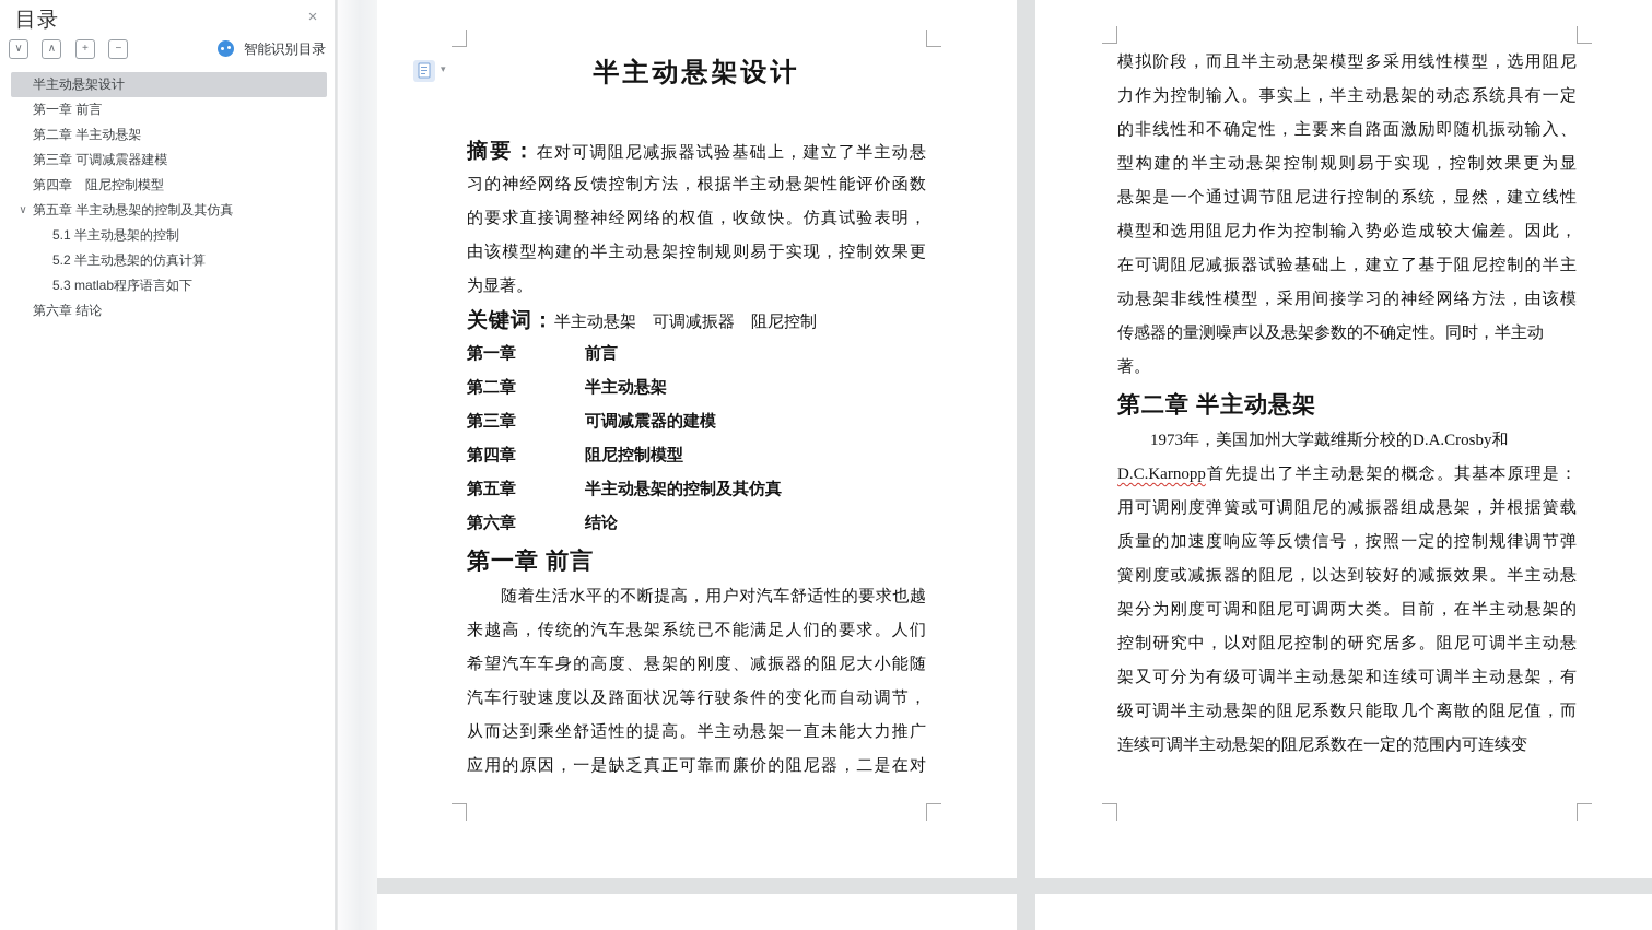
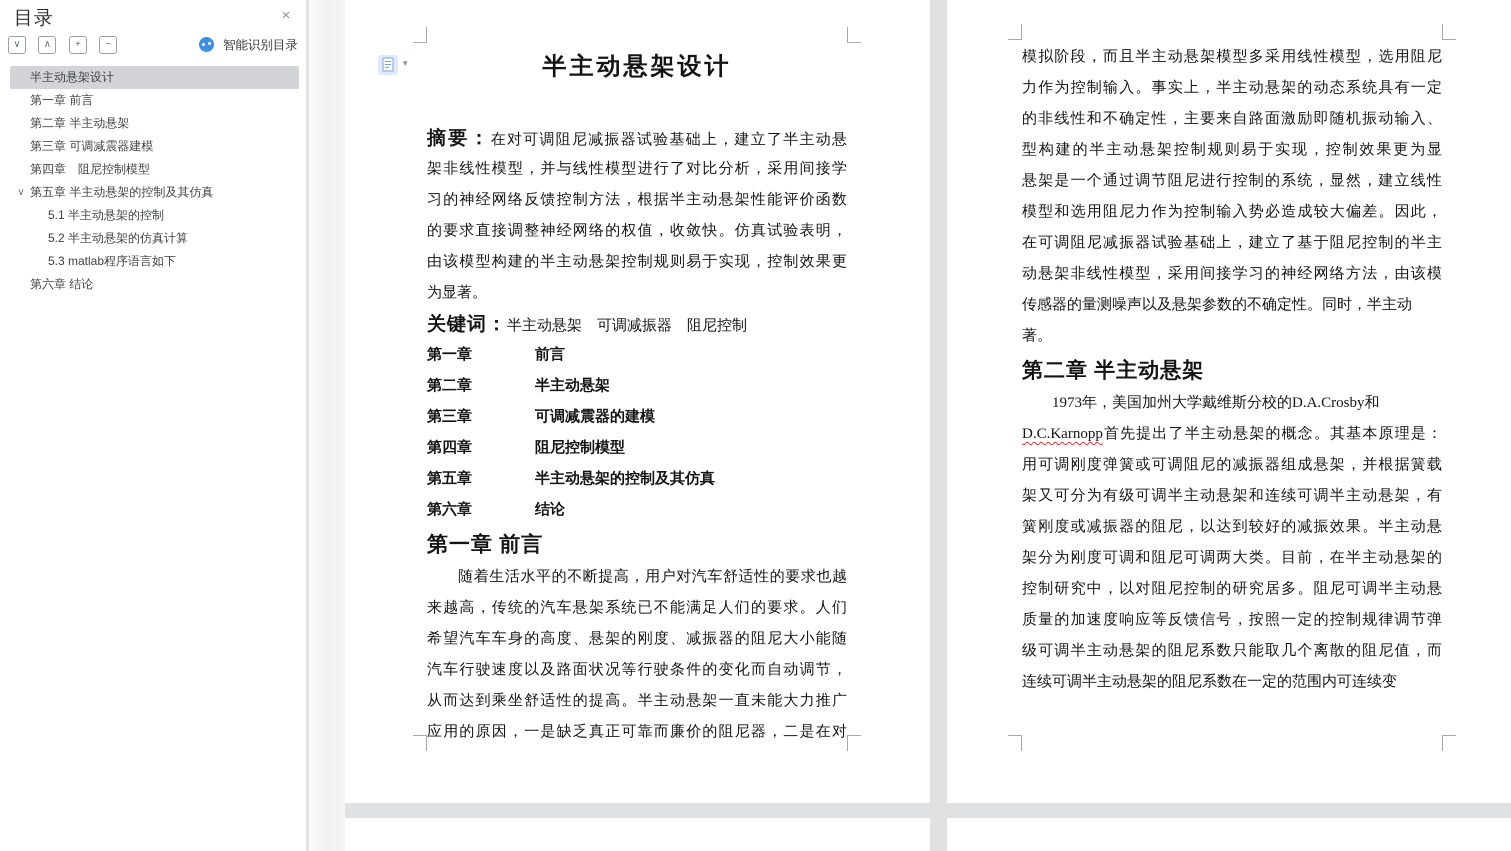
  目录
  ×
  ∨ ∧ + −
  智能识别目录
  半主动悬架设计
  第一章 前言
  第二章 半主动悬架
  第三章 可调减震器建模
  第四章 阻尼控制模型
  ∨
  第五章 半主动悬架的控制及其仿真
  5.1 半主动悬架的控制
  5.2 半主动悬架的仿真计算
  5.3 matlab程序语言如下
  第六章 结论
  ▾
  半主动悬架设计
  摘要：在对可调阻尼减振器试验基础上，建立了半主动悬
+ 架非线性模型，并与线性模型进行了对比分析，采用间接学
  习的神经网络反馈控制方法，根据半主动悬架性能评价函数
  的要求直接调整神经网络的权值，收敛快。仿真试验表明，
  由该模型构建的半主动悬架控制规则易于实现，控制效果更
  为显著。
  关键词：半主动悬架 可调减振器 阻尼控制
  第一章 前言
  第二章 半主动悬架
  第三章 可调减震器的建模
  第四章 阻尼控制模型
  第五章 半主动悬架的控制及其仿真
  第六章 结论
  第一章 前言
  随着生活水平的不断提高，用户对汽车舒适性的要求也越
  来越高，传统的汽车悬架系统已不能满足人们的要求。人们
  希望汽车车身的高度、悬架的刚度、减振器的阻尼大小能随
  汽车行驶速度以及路面状况等行驶条件的变化而自动调节，
  从而达到乘坐舒适性的提高。半主动悬架一直未能大力推广
  应用的原因，一是缺乏真正可靠而廉价的阻尼器，二是在对
  模拟阶段，而且半主动悬架模型多采用线性模型，选用阻尼
  力作为控制输入。事实上，半主动悬架的动态系统具有一定
  的非线性和不确定性，主要来自路面激励即随机振动输入、
  型构建的半主动悬架控制规则易于实现，控制效果更为显
  悬架是一个通过调节阻尼进行控制的系统，显然，建立线性
  模型和选用阻尼力作为控制输入势必造成较大偏差。因此，
  在可调阻尼减振器试验基础上，建立了基于阻尼控制的半主
  动悬架非线性模型，采用间接学习的神经网络方法，由该模
  传感器的量测噪声以及悬架参数的不确定性。同时，半主动
  著。
  第二章 半主动悬架
  1973年，美国加州大学戴维斯分校的D.A.Crosby和
  D.C.Karnopp首先提出了半主动悬架的概念。其基本原理是：
  用可调刚度弹簧或可调阻尼的减振器组成悬架，并根据簧载
- 质量的加速度响应等反馈信号，按照一定的控制规律调节弹
+ 架又可分为有级可调半主动悬架和连续可调半主动悬架，有
  簧刚度或减振器的阻尼，以达到较好的减振效果。半主动悬
  架分为刚度可调和阻尼可调两大类。目前，在半主动悬架的
  控制研究中，以对阻尼控制的研究居多。阻尼可调半主动悬
- 架又可分为有级可调半主动悬架和连续可调半主动悬架，有
+ 质量的加速度响应等反馈信号，按照一定的控制规律调节弹
  级可调半主动悬架的阻尼系数只能取几个离散的阻尼值，而
  连续可调半主动悬架的阻尼系数在一定的范围内可连续变
